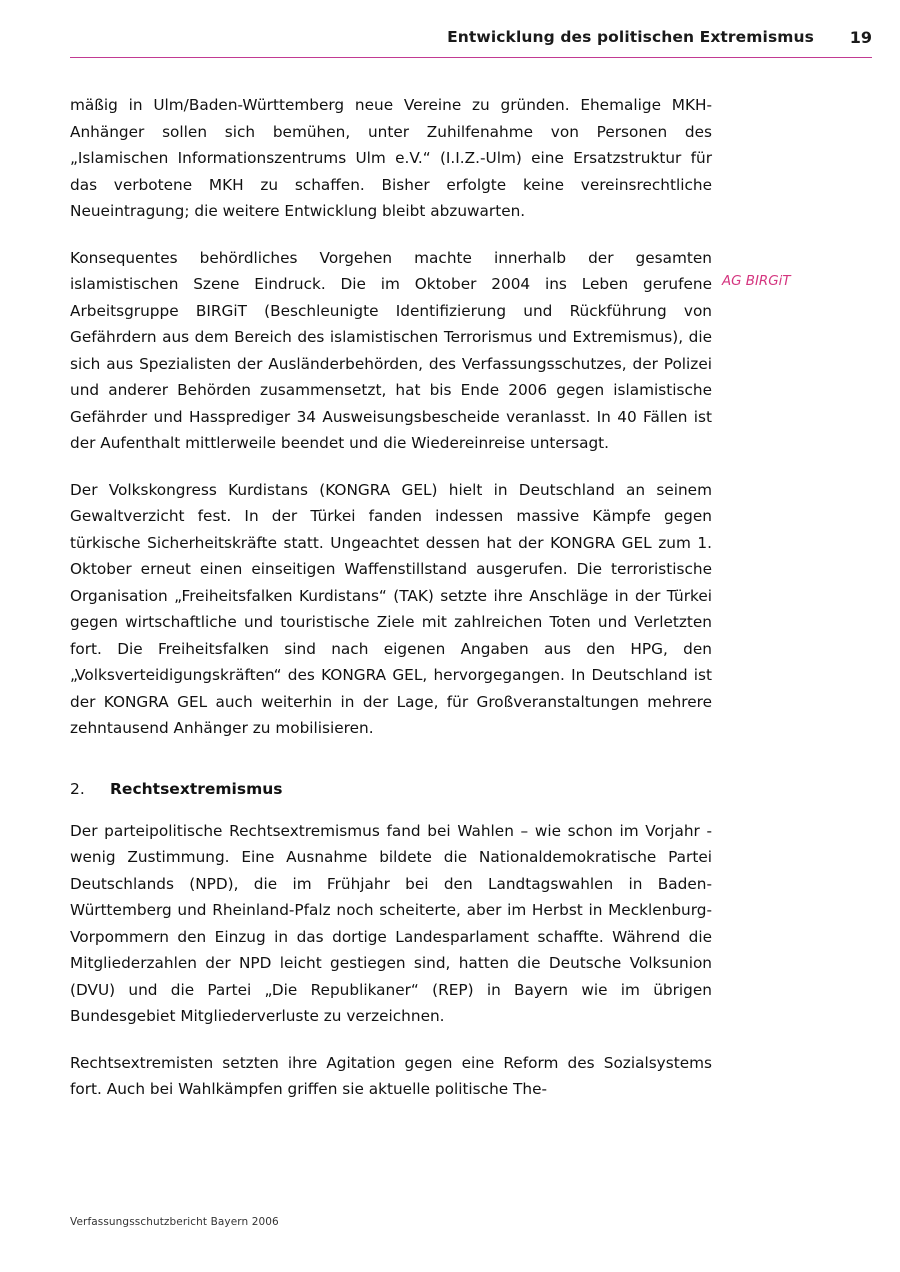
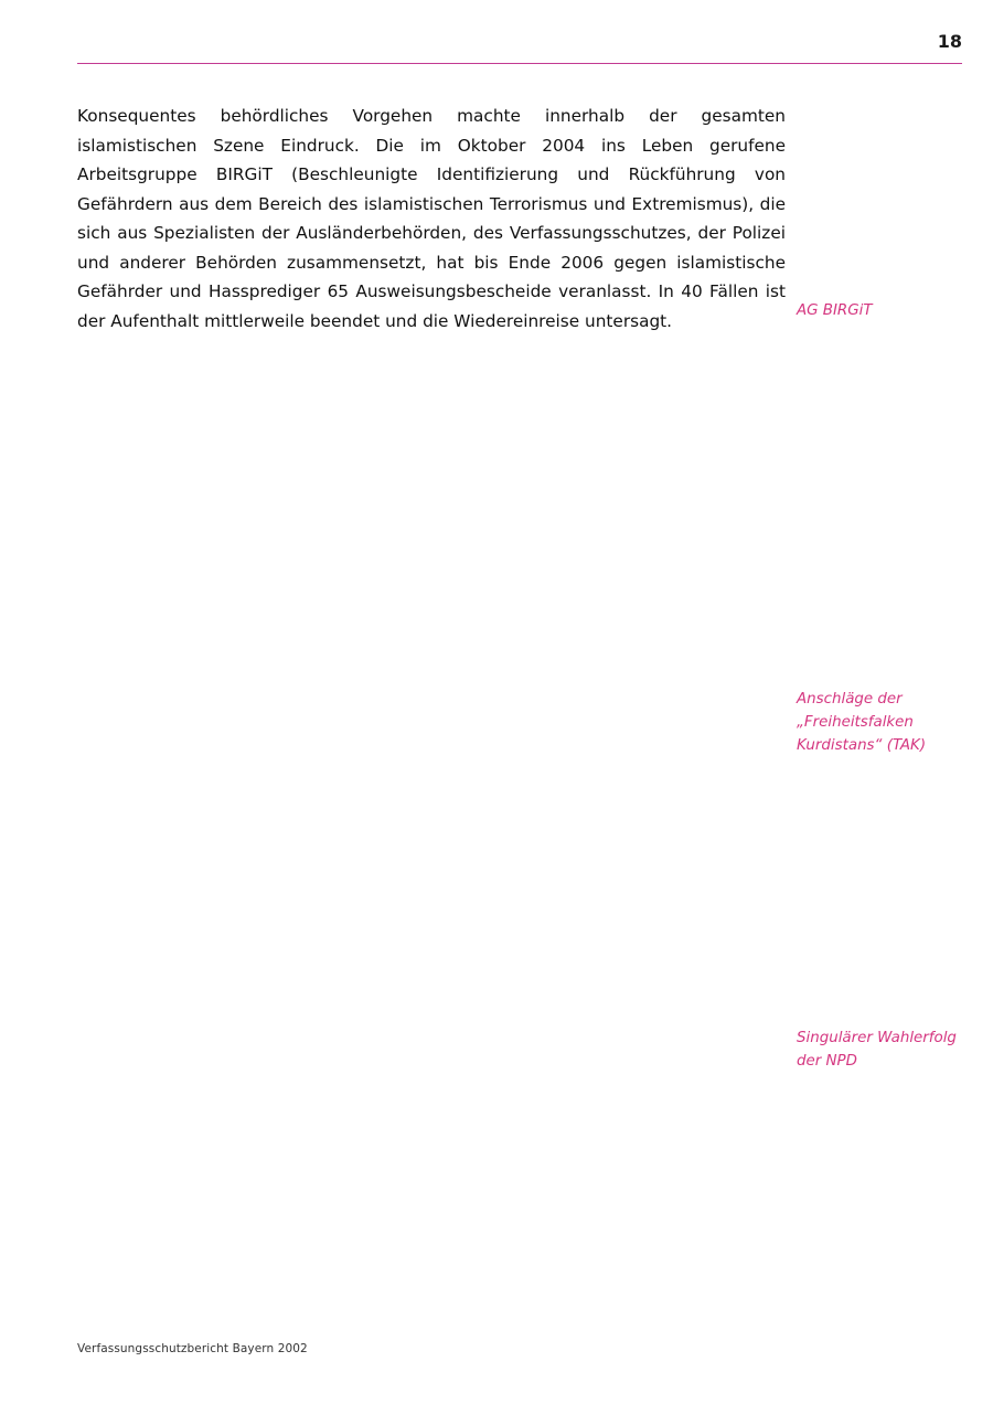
- Entwicklung des politischen Extremismus
- 19
+ 18
- mäßig in Ulm/Baden-Württemberg neue Vereine zu gründen. Ehemalige MKH-Anhänger sollen sich bemühen, unter Zuhilfenahme von Personen des „Islamischen Informationszentrums Ulm e.V.“ (I.I.Z.-Ulm) eine Ersatzstruktur für das verbotene MKH zu schaffen. Bisher erfolgte keine vereinsrechtliche Neueintragung; die weitere Entwicklung bleibt abzuwarten.
- Konsequentes behördliches Vorgehen machte innerhalb der gesamten islamistischen Szene Eindruck. Die im Oktober 2004 ins Leben gerufene Arbeitsgruppe BIRGiT (Beschleunigte Identifizierung und Rückführung von Gefährdern aus dem Bereich des islamistischen Terrorismus und Extremismus), die sich aus Spezialisten der Ausländerbehörden, des Verfassungsschutzes, der Polizei und anderer Behörden zusammensetzt, hat bis Ende 2006 gegen islamistische Gefährder und Hassprediger 34 Ausweisungsbescheide veranlasst. In 40 Fällen ist der Aufenthalt mittlerweile beendet und die Wiedereinreise untersagt.
+ Konsequentes behördliches Vorgehen machte innerhalb der gesamten islamistischen Szene Eindruck. Die im Oktober 2004 ins Leben gerufene Arbeitsgruppe BIRGiT (Beschleunigte Identifizierung und Rückführung von Gefährdern aus dem Bereich des islamistischen Terrorismus und Extremismus), die sich aus Spezialisten der Ausländerbehörden, des Verfassungsschutzes, der Polizei und anderer Behörden zusammensetzt, hat bis Ende 2006 gegen islamistische Gefährder und Hassprediger 65 Ausweisungsbescheide veranlasst. In 40 Fällen ist der Aufenthalt mittlerweile beendet und die Wiedereinreise untersagt.
- Der Volkskongress Kurdistans (KONGRA GEL) hielt in Deutschland an seinem Gewaltverzicht fest. In der Türkei fanden indessen massive Kämpfe gegen türkische Sicherheitskräfte statt. Ungeachtet dessen hat der KONGRA GEL zum 1. Oktober erneut einen einseitigen Waffenstillstand ausgerufen. Die terroristische Organisation „Freiheitsfalken Kurdistans“ (TAK) setzte ihre Anschläge in der Türkei gegen wirtschaftliche und touristische Ziele mit zahlreichen Toten und Verletzten fort. Die Freiheitsfalken sind nach eigenen Angaben aus den HPG, den „Volksverteidigungskräften“ des KONGRA GEL, hervorgegangen. In Deutschland ist der KONGRA GEL auch weiterhin in der Lage, für Großveranstaltungen mehrere zehntausend Anhänger zu mobilisieren.
- 2.
- Rechtsextremismus
- Der parteipolitische Rechtsextremismus fand bei Wahlen – wie schon im Vorjahr - wenig Zustimmung. Eine Ausnahme bildete die Nationaldemokratische Partei Deutschlands (NPD), die im Frühjahr bei den Landtagswahlen in Baden-Württemberg und Rheinland-Pfalz noch scheiterte, aber im Herbst in Mecklenburg-Vorpommern den Einzug in das dortige Landesparlament schaffte. Während die Mitgliederzahlen der NPD leicht gestiegen sind, hatten die Deutsche Volksunion (DVU) und die Partei „Die Republikaner“ (REP) in Bayern wie im übrigen Bundesgebiet Mitgliederverluste zu verzeichnen.
- Rechtsextremisten setzten ihre Agitation gegen eine Reform des Sozialsystems fort. Auch bei Wahlkämpfen griffen sie aktuelle politische The-
  AG BIRGiT
+ Anschläge der „Freiheitsfalken Kurdistans“ (TAK)
+ Singulärer Wahlerfolg der NPD
- Verfassungsschutzbericht Bayern 2006
+ Verfassungsschutzbericht Bayern 2002
